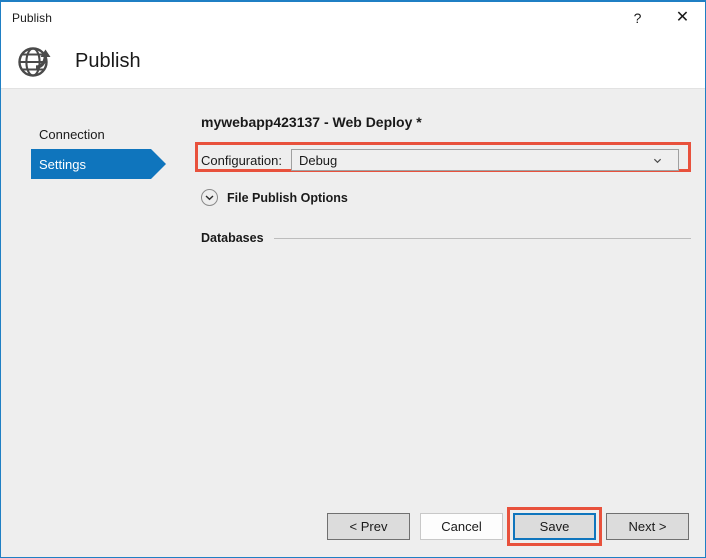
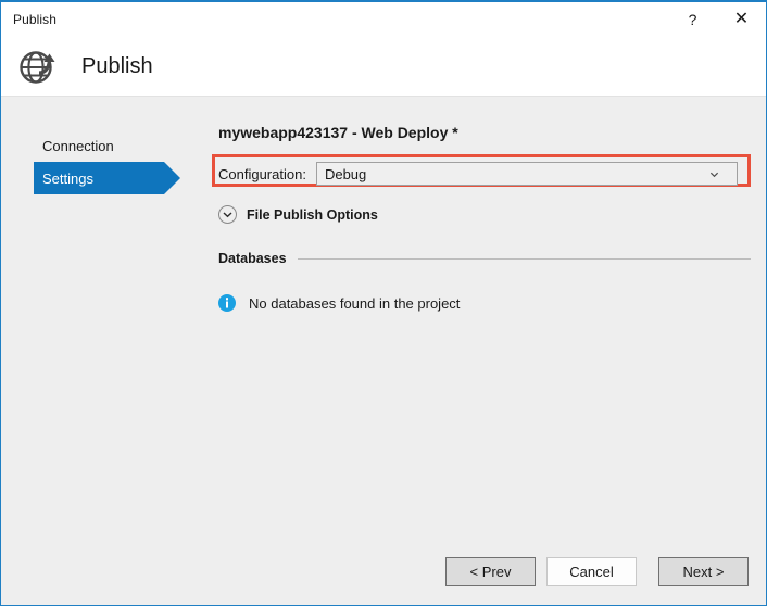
  Publish
  ?
  ✕
  Publish
  Connection
  Settings
  mywebapp423137 - Web Deploy *
  Configuration:
  Debug
  File Publish Options
  Databases
+ No databases found in the project
  < Prev
  Cancel
- Save
  Next >
